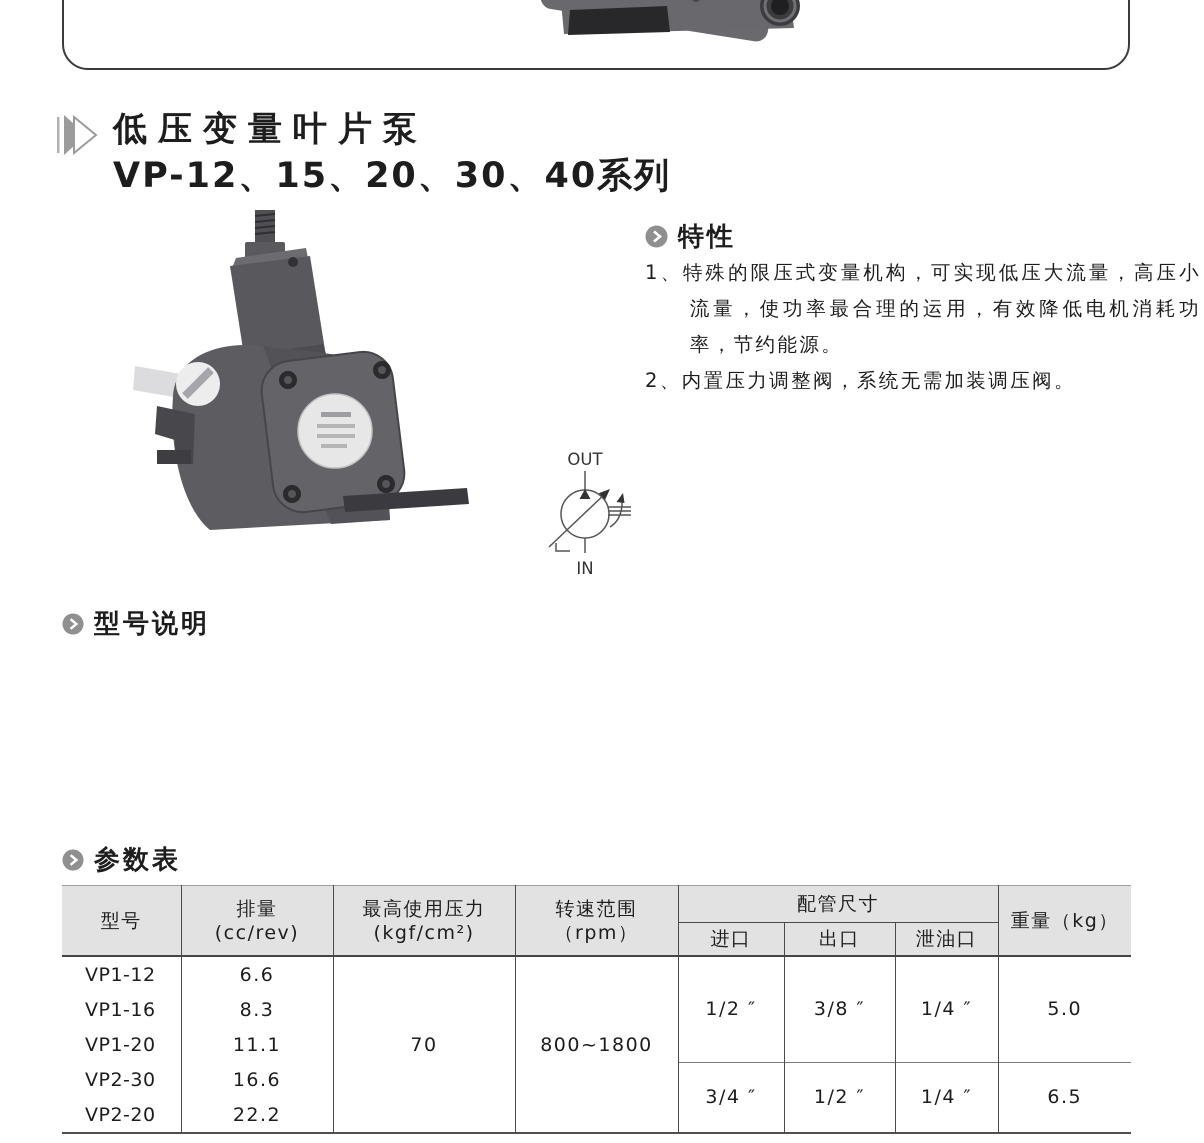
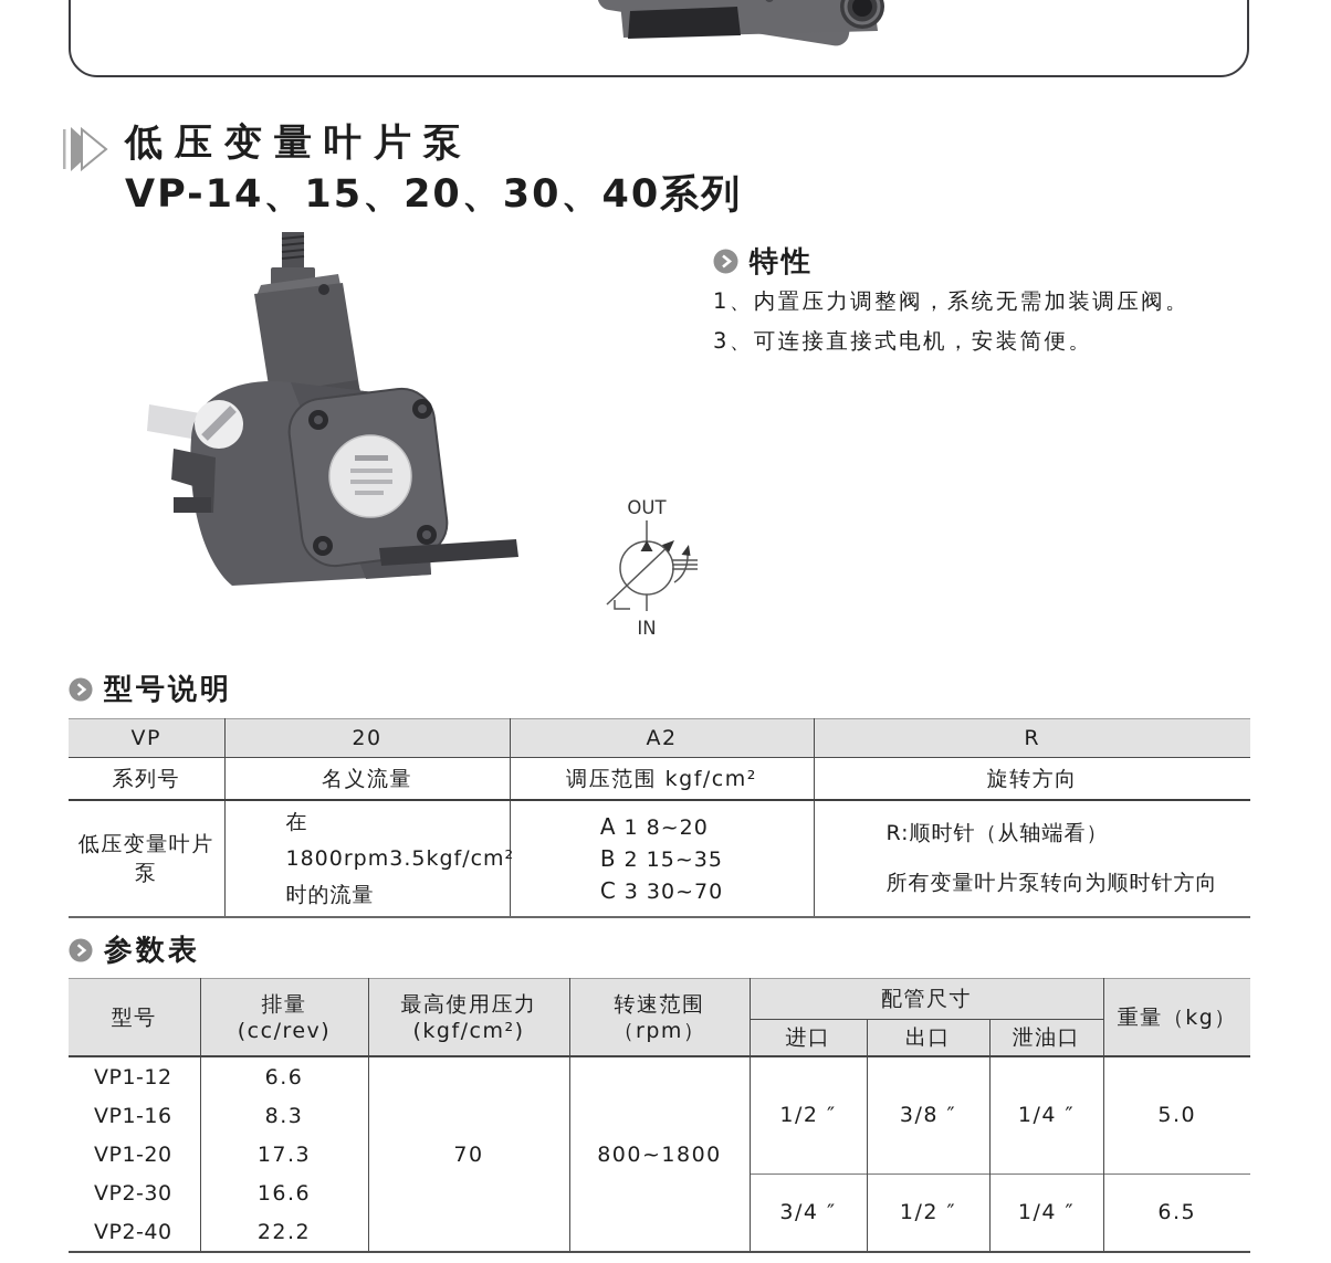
  低压变量叶片泵
- VP-12、15、20、30、40系列
+ VP-14、15、20、30、40系列
  特性
- 1、特殊的限压式变量机构，可实现低压大流量，高压小流量，使功率最合理的运用，有效降低电机消耗功率，节约能源。
- 2、内置压力调整阀，系统无需加装调压阀。
+ 1、内置压力调整阀，系统无需加装调压阀。
+ 3、可连接直接式电机，安装简便。
  OUT
  IN
  型号说明
+ VP	20	A2	R
+ 系列号	名义流量	调压范围 kgf/cm²	旋转方向
+ 低压变量叶片泵	在1800rpm3.5kgf/cm² 时的流量	A 1 8~20 B 2 15~35 C 3 30~70	R:顺时针（从轴端看） 所有变量叶片泵转向为顺时针方向
  参数表
  型号	排量 (cc/rev)	最高使用压力 (kgf/cm²)	转速范围 （rpm）	配管尺寸	重量（kg）
  进口	出口	泄油口
  VP1-12	6.6	70	800~1800	1/2 ″	3/8 ″	1/4 ″	5.0
  VP1-16	8.3
- VP1-20	11.1
+ VP1-20	17.3
  VP2-30	16.6	3/4 ″	1/2 ″	1/4 ″	6.5
- VP2-20	22.2
+ VP2-40	22.2
